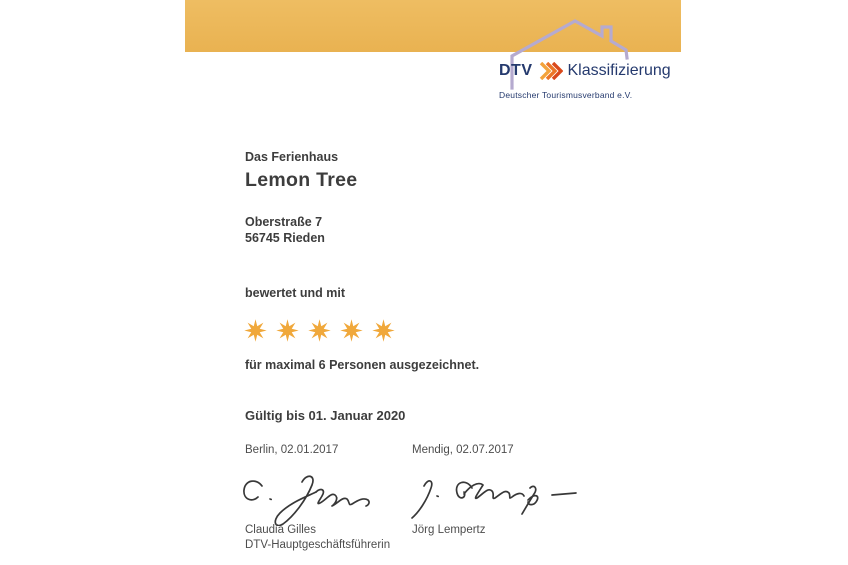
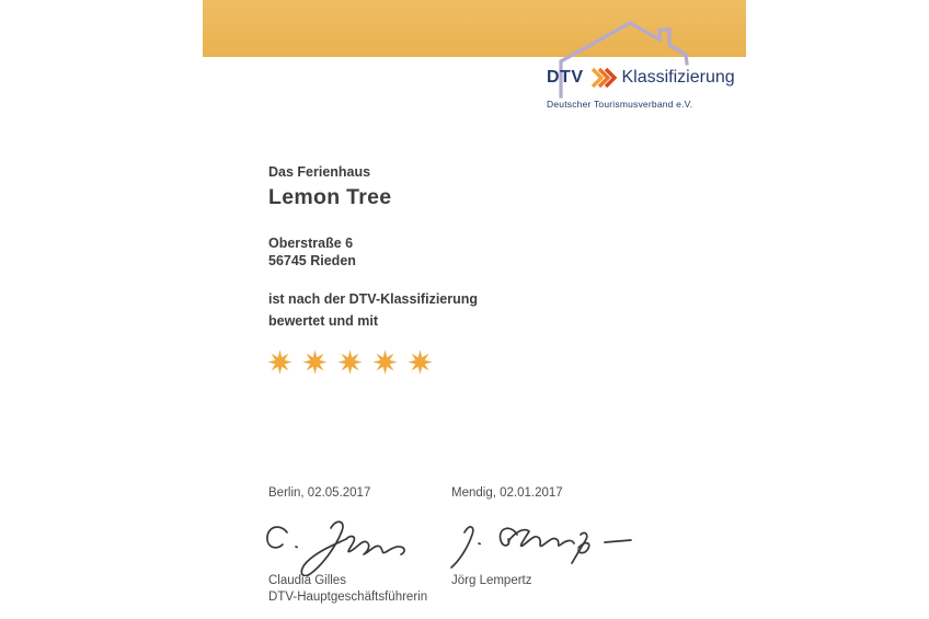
  DTV
  Klassifizierung
  Deutscher Tourismusverband e.V.
  Das Ferienhaus
  Lemon Tree
- Oberstraße 7
+ Oberstraße 6
  56745 Rieden
+ ist nach der DTV-Klassifizierung
  bewertet und mit
- für maximal 6 Personen ausgezeichnet.
- Gültig bis 01. Januar 2020
- Berlin, 02.01.2017
+ Berlin, 02.05.2017
- Mendig, 02.07.2017
+ Mendig, 02.01.2017
  Claudia Gilles
  DTV-Hauptgeschäftsführerin
  Jörg Lempertz
